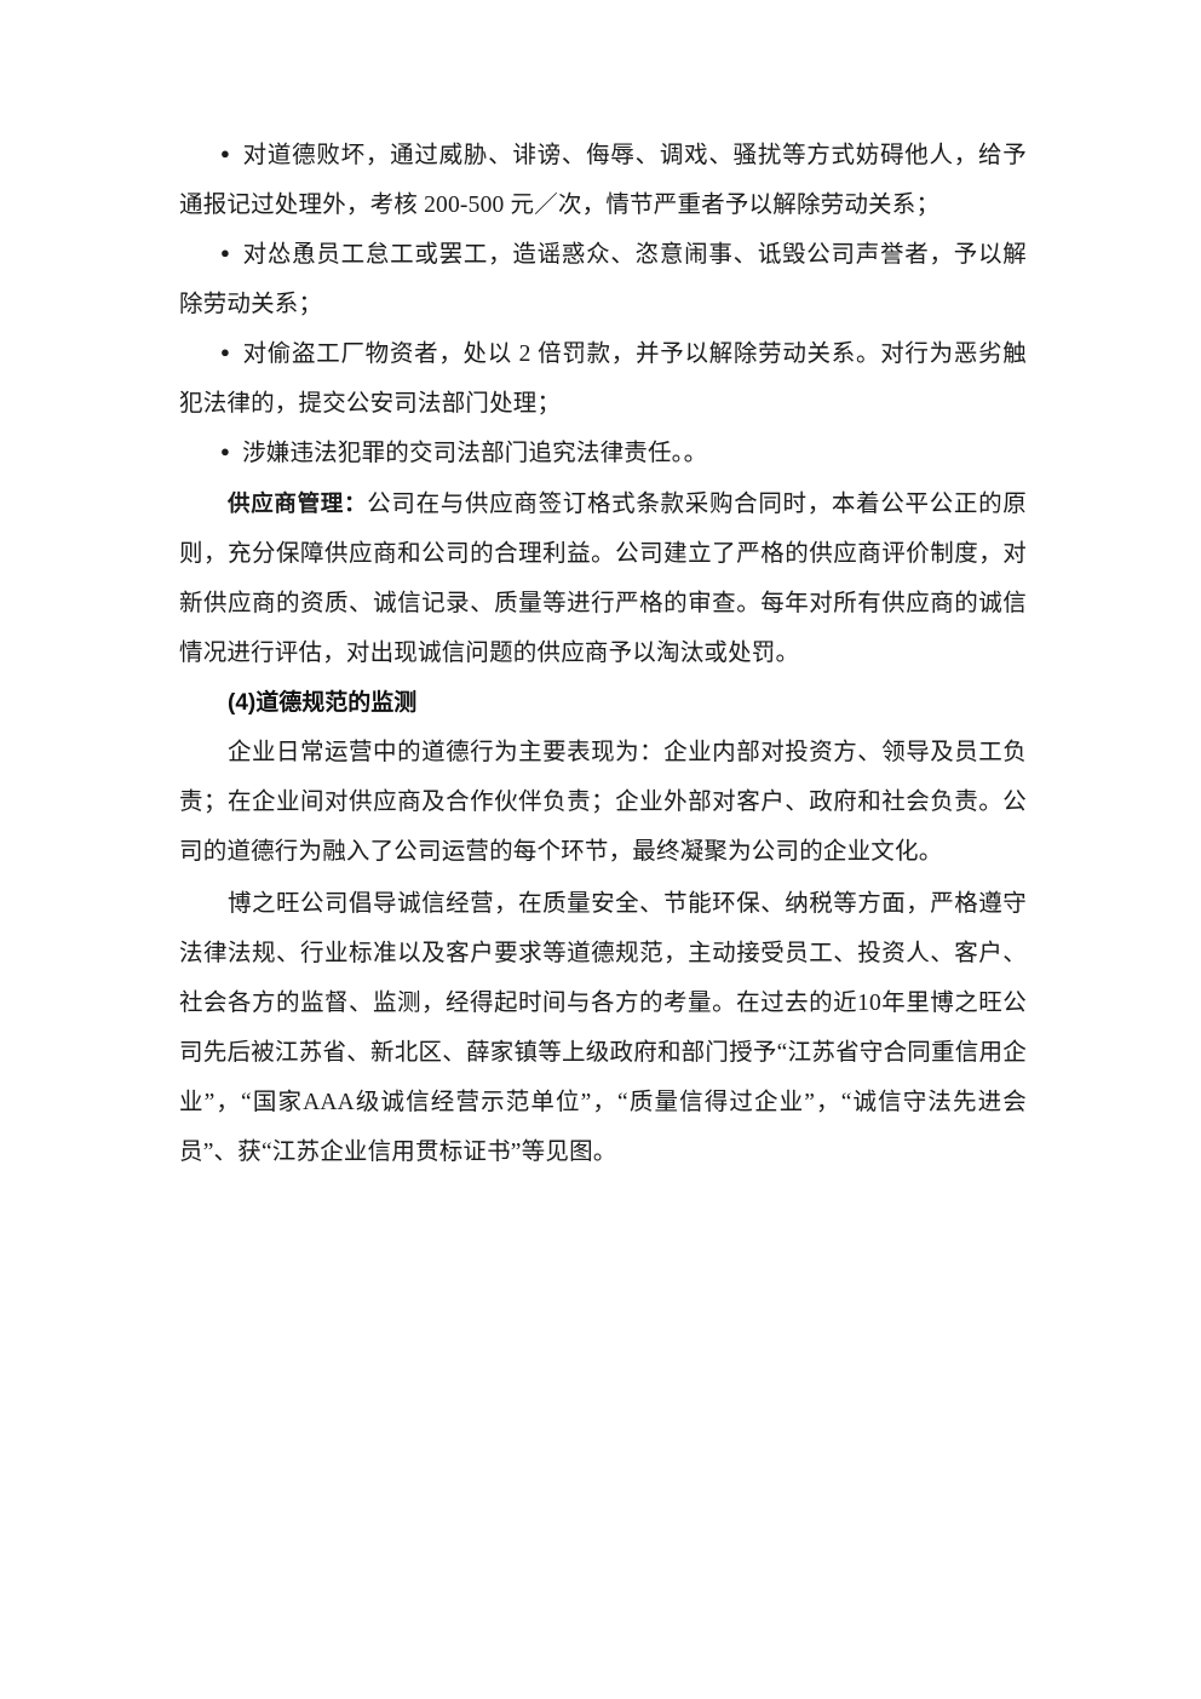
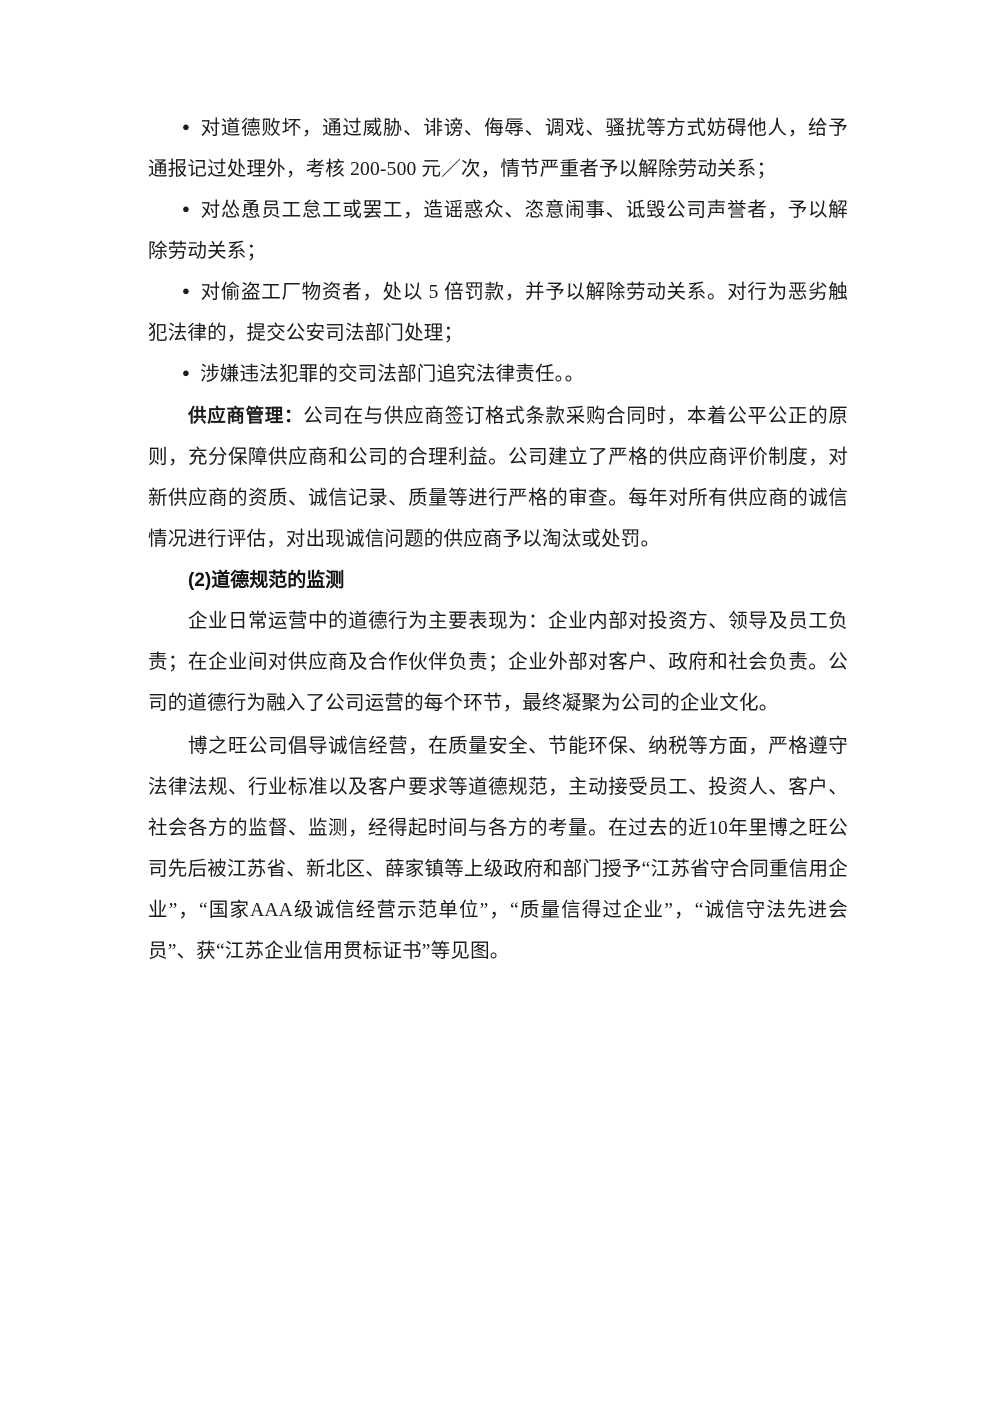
  ● 对道德败坏，通过威胁、诽谤、侮辱、调戏、骚扰等方式妨碍他人，给予通报记过处理外，考核 200-500 元／次，情节严重者予以解除劳动关系；
  ● 对怂恿员工怠工或罢工，造谣惑众、恣意闹事、诋毁公司声誉者，予以解除劳动关系；
- ● 对偷盗工厂物资者，处以 2 倍罚款，并予以解除劳动关系。对行为恶劣触犯法律的，提交公安司法部门处理；
+ ● 对偷盗工厂物资者，处以 5 倍罚款，并予以解除劳动关系。对行为恶劣触犯法律的，提交公安司法部门处理；
  ● 涉嫌违法犯罪的交司法部门追究法律责任。。
  供应商管理：公司在与供应商签订格式条款采购合同时，本着公平公正的原则，充分保障供应商和公司的合理利益。公司建立了严格的供应商评价制度，对新供应商的资质、诚信记录、质量等进行严格的审查。每年对所有供应商的诚信情况进行评估，对出现诚信问题的供应商予以淘汰或处罚。
- (4)道德规范的监测
+ (2)道德规范的监测
  企业日常运营中的道德行为主要表现为：企业内部对投资方、领导及员工负责；在企业间对供应商及合作伙伴负责；企业外部对客户、政府和社会负责。公司的道德行为融入了公司运营的每个环节，最终凝聚为公司的企业文化。
  博之旺公司倡导诚信经营，在质量安全、节能环保、纳税等方面，严格遵守法律法规、行业标准以及客户要求等道德规范，主动接受员工、投资人、客户、社会各方的监督、监测，经得起时间与各方的考量。在过去的近10年里博之旺公司先后被江苏省、新北区、薛家镇等上级政府和部门授予“江苏省守合同重信用企业”，“国家AAA级诚信经营示范单位”，“质量信得过企业”，“诚信守法先进会员”、获“江苏企业信用贯标证书”等见图。
